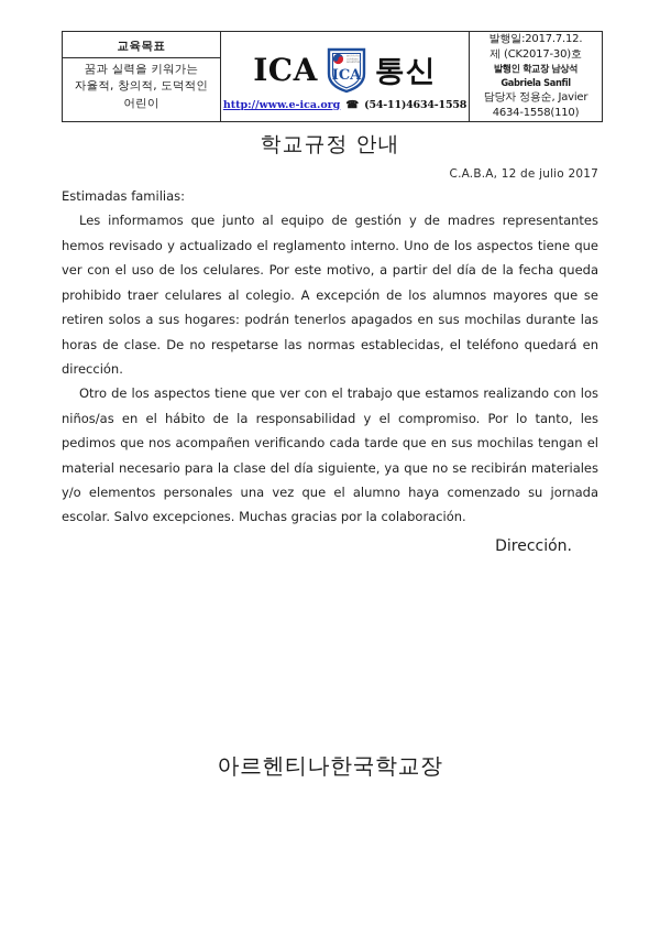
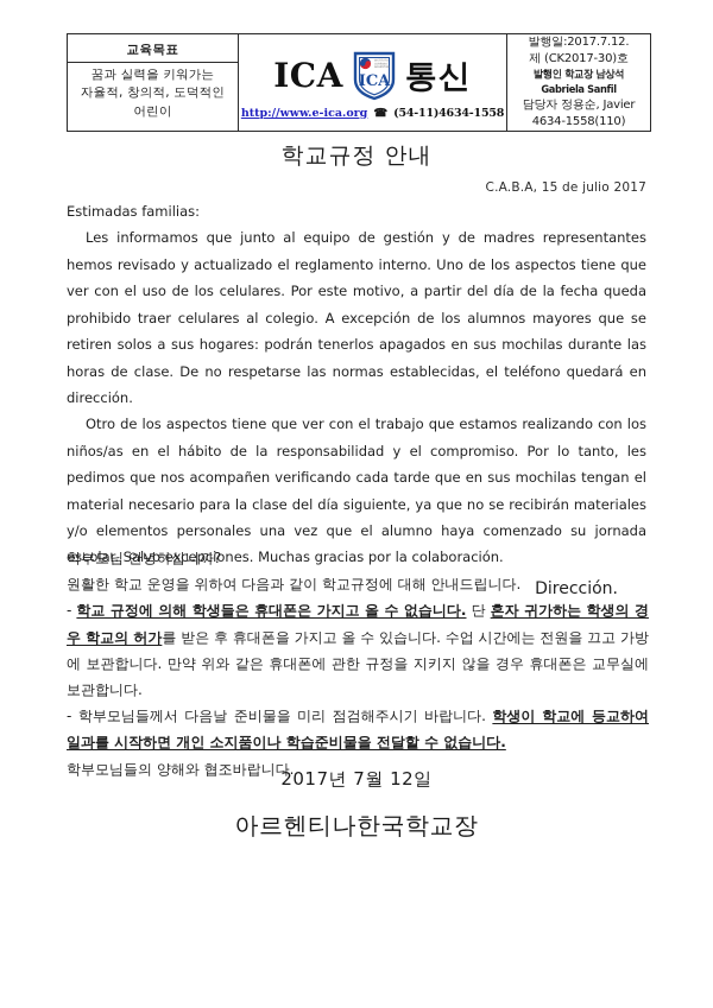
  교육목표 꿈과 실력을 키워가는 자율적, 창의적, 도덕적인 어린이	ICA ICA 통신 http://www.e-ica.org ☎ (54-11)4634-1558	발행일:2017.7.12. 제 (CK2017-30)호 발행인 학교장 남상석 Gabriela Sanfil 담당자 정용순, Javier 4634-1558(110)
  학교규정 안내
- C.A.B.A, 12 de julio 2017
+ C.A.B.A, 15 de julio 2017
  Estimadas familias:
  Les informamos que junto al equipo de gestión y de madres representantes hemos revisado y actualizado el reglamento interno. Uno de los aspectos tiene que ver con el uso de los celulares. Por este motivo, a partir del día de la fecha queda prohibido traer celulares al colegio. A excepción de los alumnos mayores que se retiren solos a sus hogares: podrán tenerlos apagados en sus mochilas durante las horas de clase. De no respetarse las normas establecidas, el teléfono quedará en dirección.
  Otro de los aspectos tiene que ver con el trabajo que estamos realizando con los niños/as en el hábito de la responsabilidad y el compromiso. Por lo tanto, les pedimos que nos acompañen verificando cada tarde que en sus mochilas tengan el material necesario para la clase del día siguiente, ya que no se recibirán materiales y/o elementos personales una vez que el alumno haya comenzado su jornada escolar. Salvo excepciones. Muchas gracias por la colaboración.
  Dirección.
+ 학부모님 안녕하십니까?
+ 원활한 학교 운영을 위하여 다음과 같이 학교규정에 대해 안내드립니다.
+ - 학교 규정에 의해 학생들은 휴대폰은 가지고 올 수 없습니다. 단 혼자 귀가하는 학생의 경우 학교의 허가를 받은 후 휴대폰을 가지고 올 수 있습니다. 수업 시간에는 전원을 끄고 가방에 보관합니다. 만약 위와 같은 휴대폰에 관한 규정을 지키지 않을 경우 휴대폰은 교무실에 보관합니다.
+ - 학부모님들께서 다음날 준비물을 미리 점검해주시기 바랍니다. 학생이 학교에 등교하여 일과를 시작하면 개인 소지품이나 학습준비물을 전달할 수 없습니다.
+ 학부모님들의 양해와 협조바랍니다.
+ 2017년 7월 12일
  아르헨티나한국학교장
